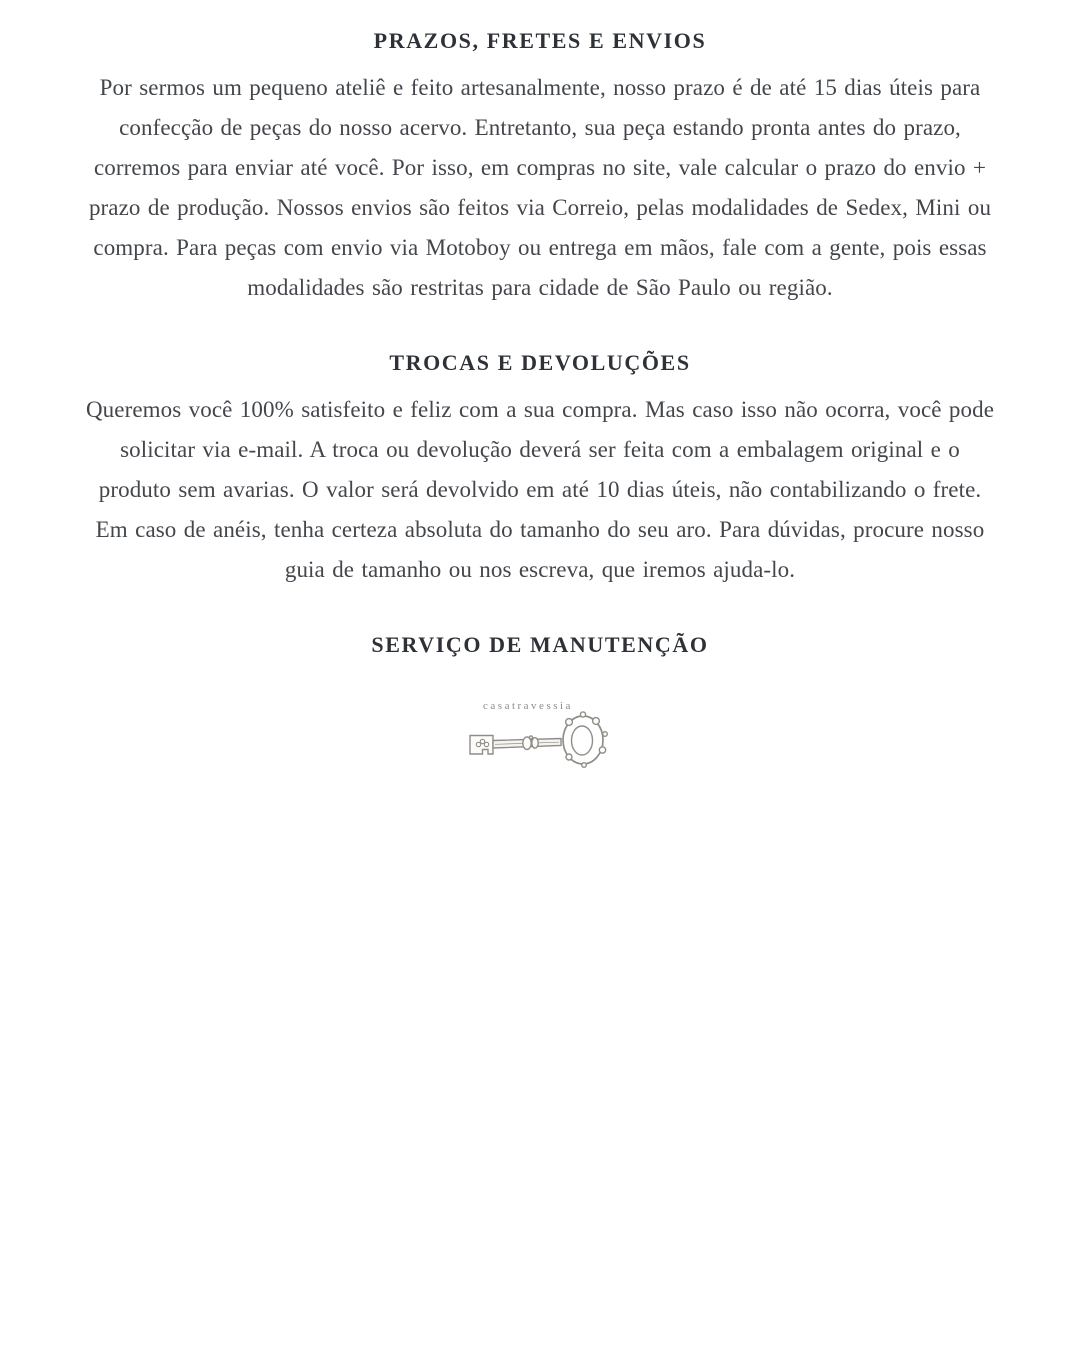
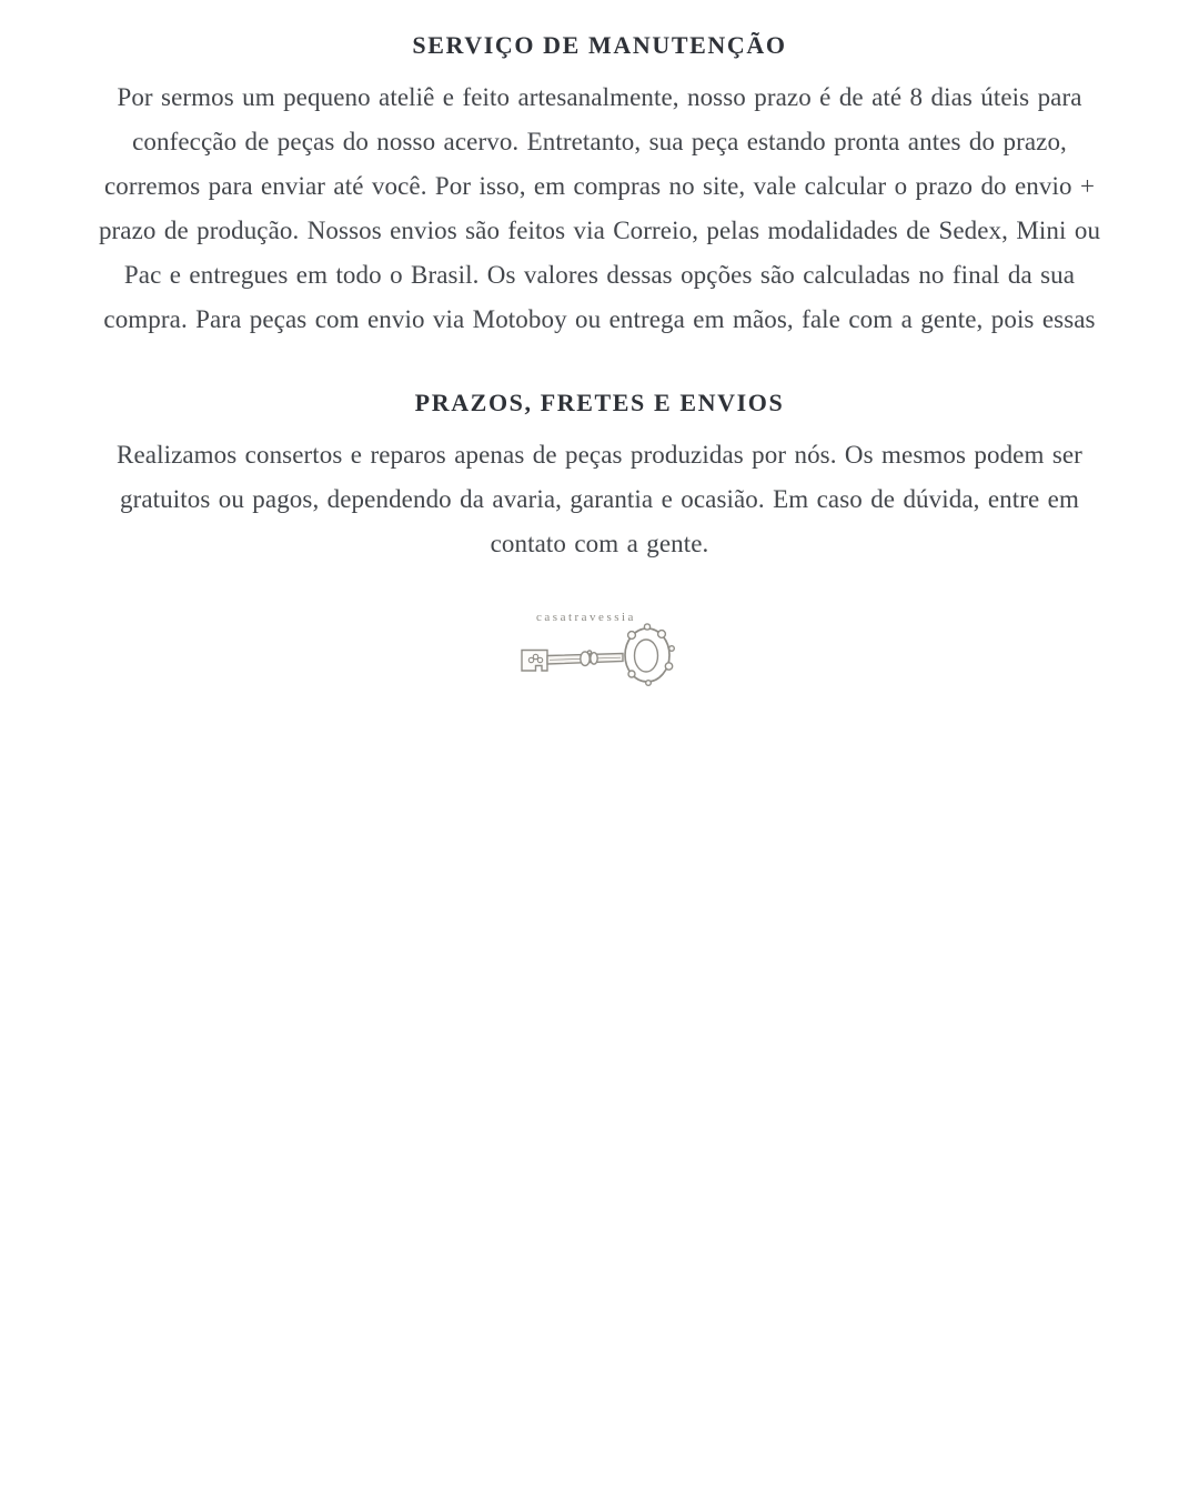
- PRAZOS, FRETES E ENVIOS
+ SERVIÇO DE MANUTENÇÃO
- Por sermos um pequeno ateliê e feito artesanalmente, nosso prazo é de até 15 dias úteis para
+ Por sermos um pequeno ateliê e feito artesanalmente, nosso prazo é de até 8 dias úteis para
  confecção de peças do nosso acervo. Entretanto, sua peça estando pronta antes do prazo,
  corremos para enviar até você. Por isso, em compras no site, vale calcular o prazo do envio +
  prazo de produção. Nossos envios são feitos via Correio, pelas modalidades de Sedex, Mini ou
+ Pac e entregues em todo o Brasil. Os valores dessas opções são calculadas no final da sua
  compra. Para peças com envio via Motoboy ou entrega em mãos, fale com a gente, pois essas
- modalidades são restritas para cidade de São Paulo ou região.
- TROCAS E DEVOLUÇÕES
- Queremos você 100% satisfeito e feliz com a sua compra. Mas caso isso não ocorra, você pode
- solicitar via e-mail. A troca ou devolução deverá ser feita com a embalagem original e o
- produto sem avarias. O valor será devolvido em até 10 dias úteis, não contabilizando o frete.
- Em caso de anéis, tenha certeza absoluta do tamanho do seu aro. Para dúvidas, procure nosso
- guia de tamanho ou nos escreva, que iremos ajuda-lo.
- SERVIÇO DE MANUTENÇÃO
+ PRAZOS, FRETES E ENVIOS
+ Realizamos consertos e reparos apenas de peças produzidas por nós. Os mesmos podem ser
+ gratuitos ou pagos, dependendo da avaria, garantia e ocasião. Em caso de dúvida, entre em
+ contato com a gente.
  casatravessia
